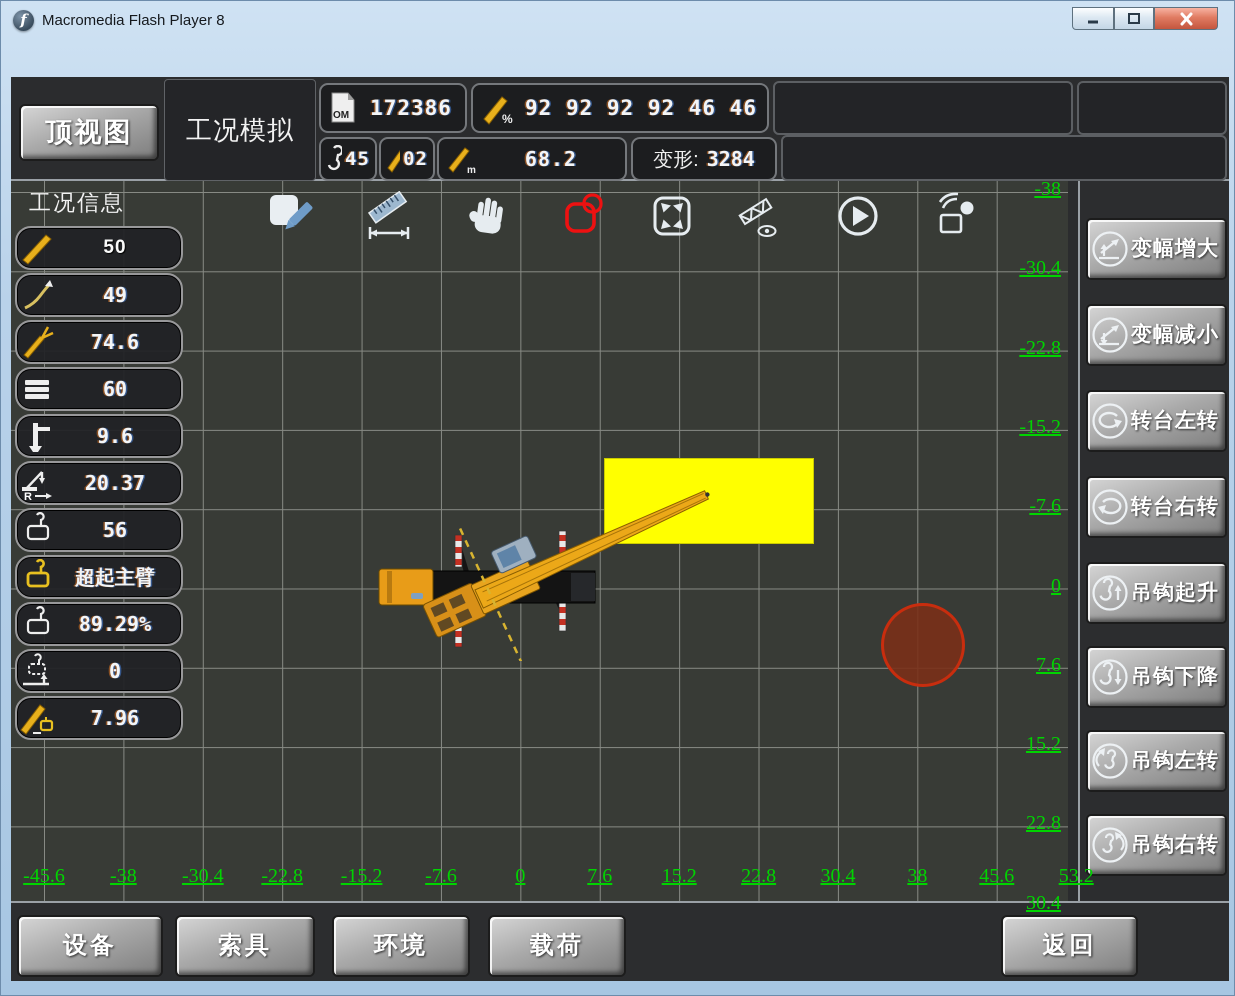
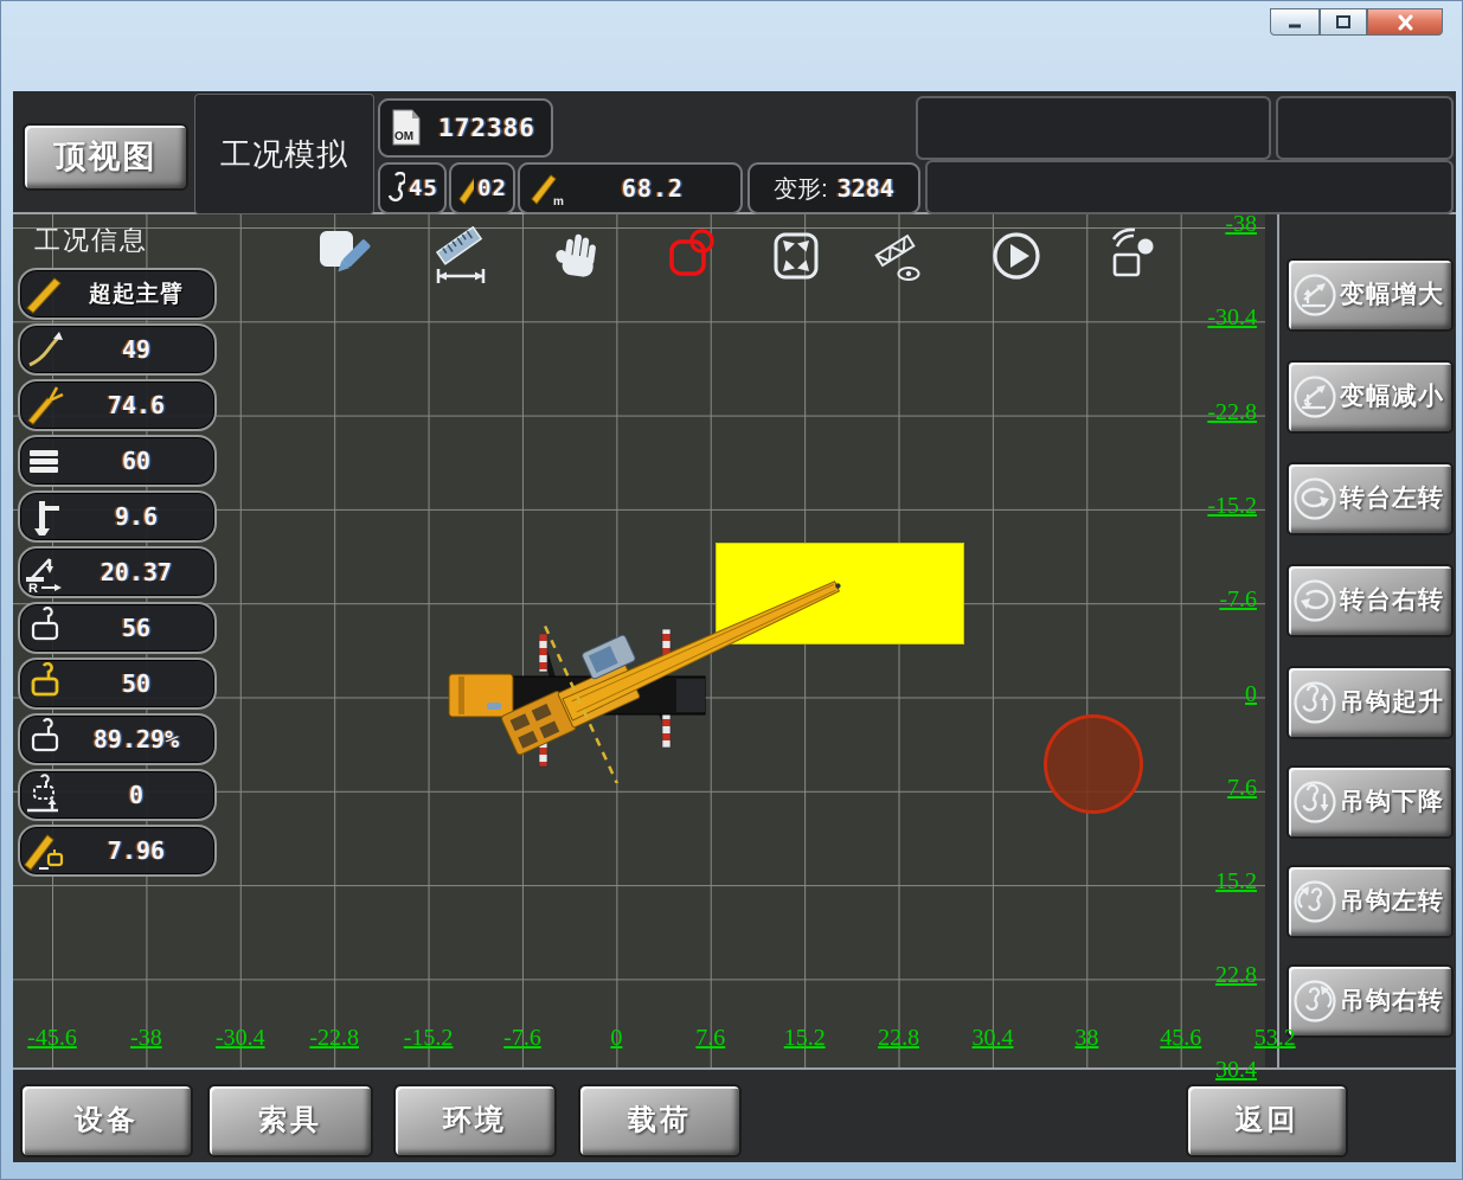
- f
- Macromedia Flash Player 8
  顶视图
  工况模拟
  OM
  172386
- %
- 92 92 92 92 46 46
  45
  02
  m
  68.2
  变形:
  3284
  -45.6
  -38
  -30.4
  -22.8
  -15.2
  -7.6
  0
  7.6
  15.2
  22.8
  30.4
  38
  45.6
  53.2
  -38
  -30.4
  -22.8
  -15.2
  -7.6
  0
  7.6
  15.2
  22.8
  30.4
  工况信息
- 50
+ 超起主臂
  49
  74.6
  60
  9.6
  R
  20.37
  56
- 超起主臂
+ 50
  89.29%
  0
  7.96
  变幅增大
  变幅减小
  转台左转
  转台右转
  吊钩起升
  吊钩下降
  吊钩左转
  吊钩右转
  设备
  索具
  环境
  载荷
  返回
